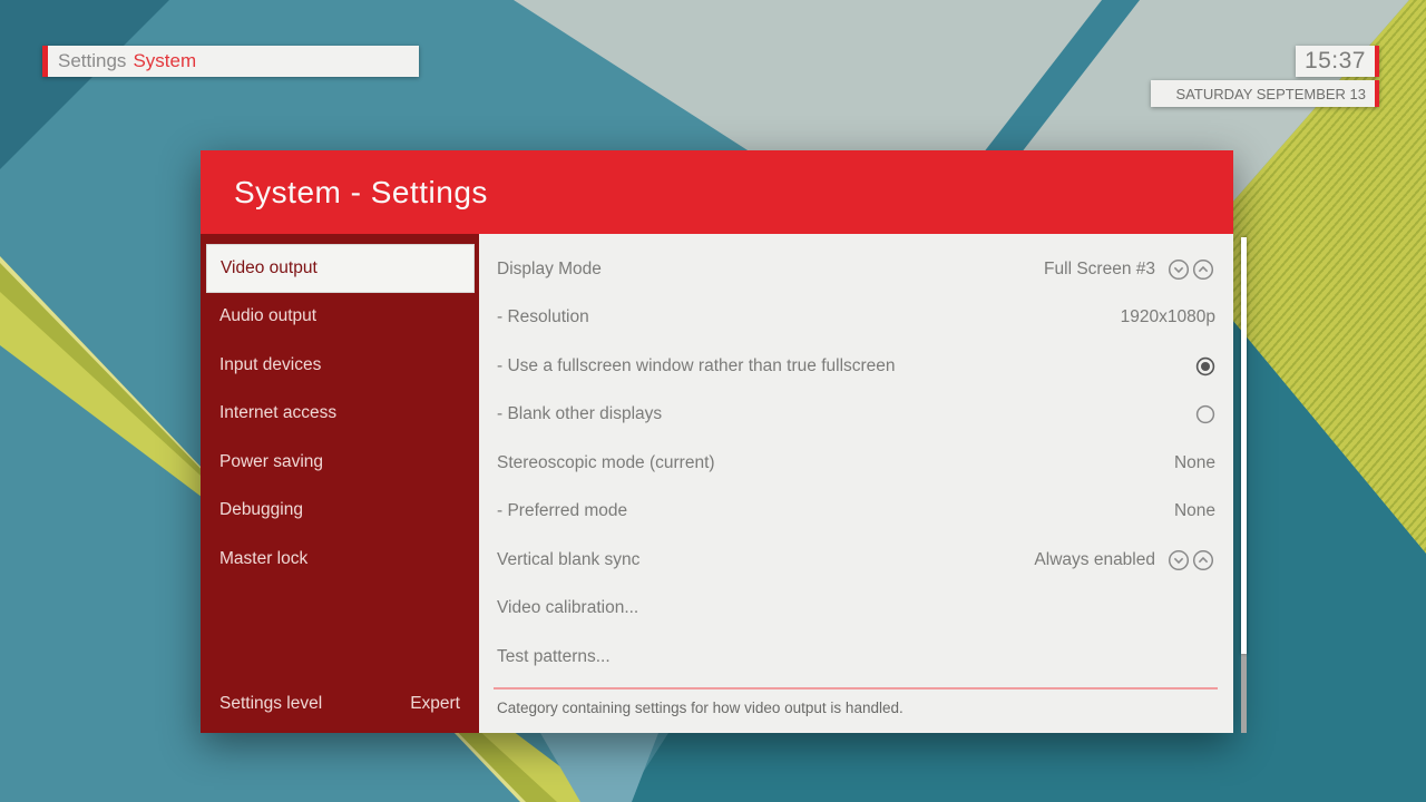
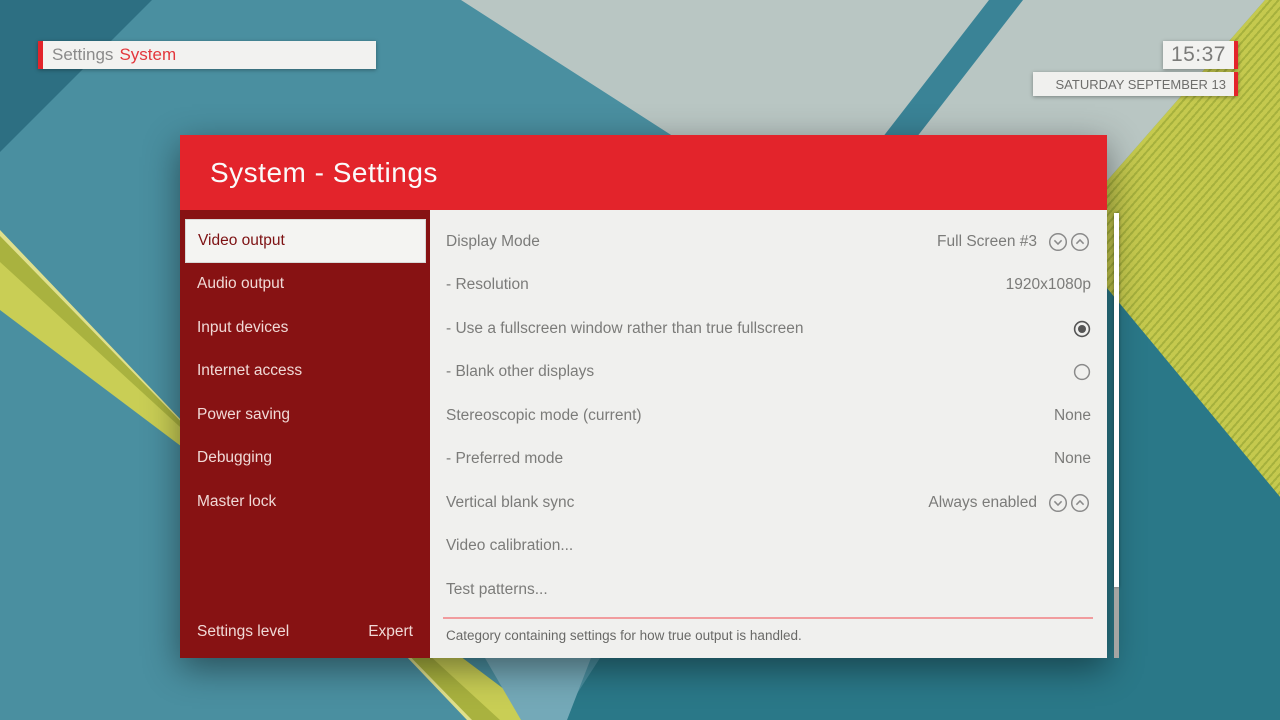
  Settings
  System
  15:37
  SATURDAY SEPTEMBER 13
  System - Settings
  Video output
  Audio output
  Input devices
  Internet access
  Power saving
  Debugging
  Master lock
  Settings level
  Expert
  Display Mode
  Full Screen #3
  - Resolution
  1920x1080p
  - Use a fullscreen window rather than true fullscreen
  - Blank other displays
  Stereoscopic mode (current)
  None
  - Preferred mode
  None
  Vertical blank sync
  Always enabled
  Video calibration...
  Test patterns...
- Category containing settings for how video output is handled.
+ Category containing settings for how true output is handled.
